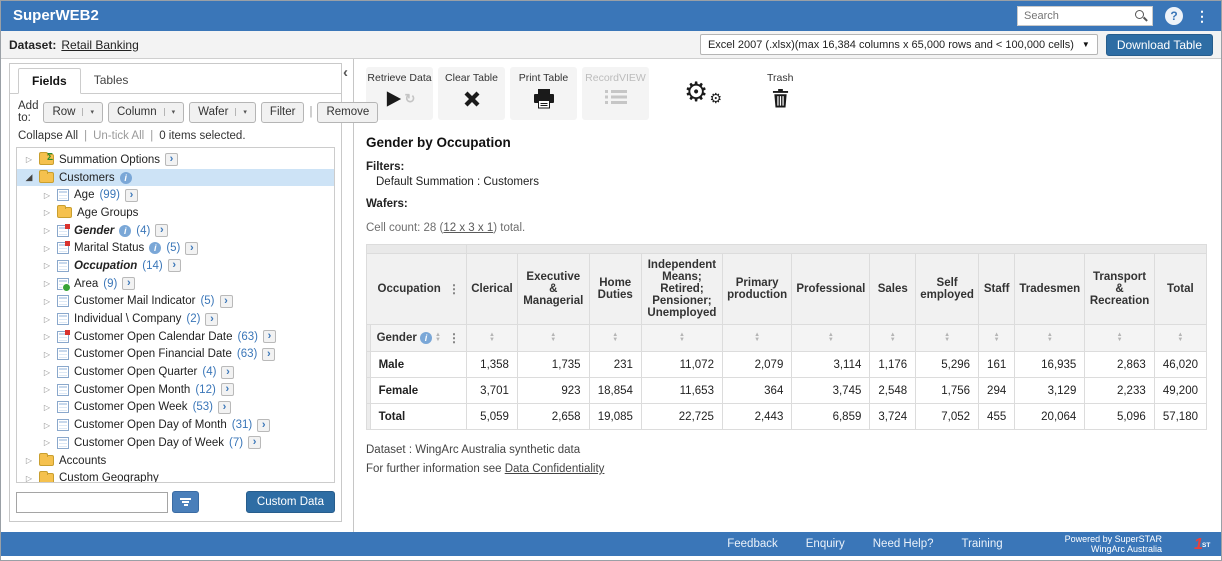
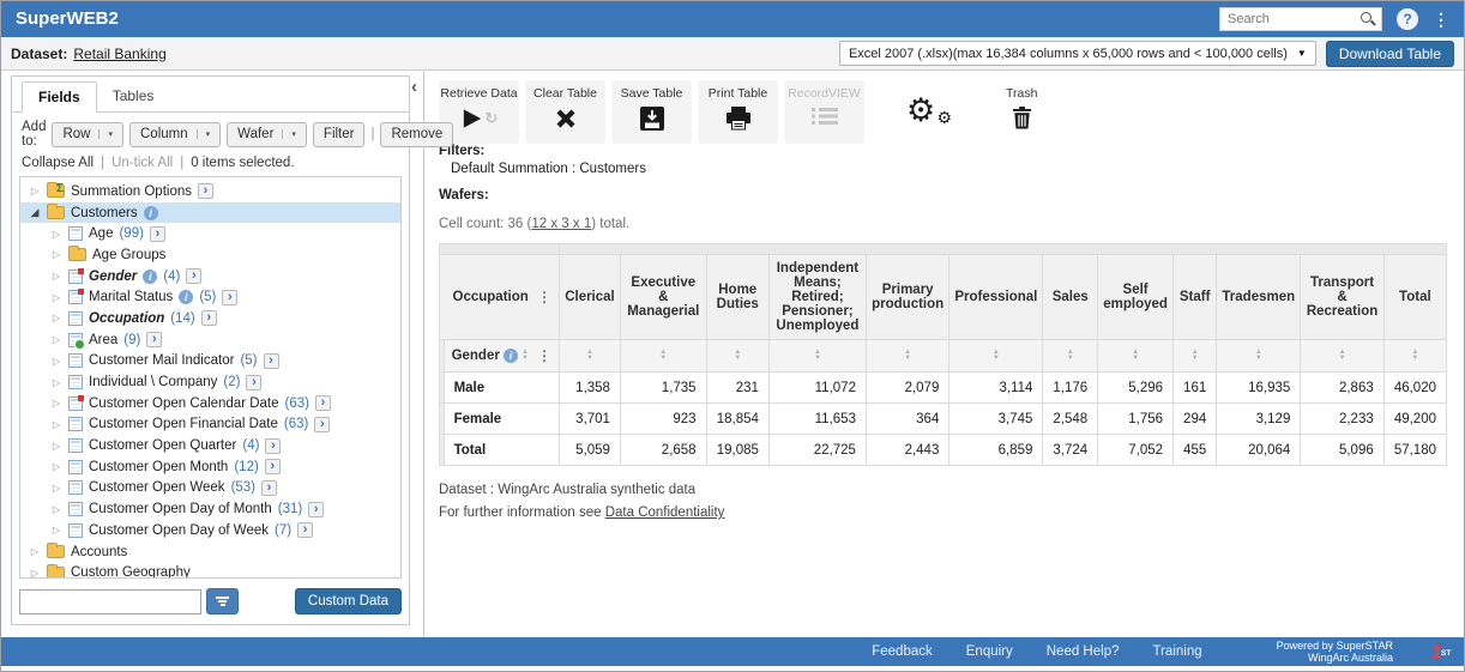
  SuperWEB2
  Search
  ?
  ⋮
  Dataset:
  Retail Banking
  Excel 2007 (.xlsx)(max 16,384 columns x 65,000 rows and < 100,000 cells)
  ▼
  Download Table
  ‹
  Fields
  Tables
  Add to:
  Row
  Column
  Wafer
  Filter
  |
  Remove
  Collapse All
  |
  Un-tick All
  |
  0 items selected.
  ▷
  Σ
  Summation Options
  ›
  ◢
  Customers
  i
  ▷
  Age
  (99)
  ›
  ▷
  Age Groups
  ▷
  Gender
  i
  (4)
  ›
  ▷
  Marital Status
  i
  (5)
  ›
  ▷
  Occupation
  (14)
  ›
  ▷
  Area
  (9)
  ›
  ▷
  Customer Mail Indicator
  (5)
  ›
  ▷
  Individual \ Company
  (2)
  ›
  ▷
  Customer Open Calendar Date
  (63)
  ›
  ▷
  Customer Open Financial Date
  (63)
  ›
  ▷
  Customer Open Quarter
  (4)
  ›
  ▷
  Customer Open Month
  (12)
  ›
  ▷
  Customer Open Week
  (53)
  ›
  ▷
  Customer Open Day of Month
  (31)
  ›
  ▷
  Customer Open Day of Week
  (7)
  ›
  ▷
  Accounts
  ▷
  Custom Geography
  Custom Data
  Retrieve Data
  ↻
  Clear Table
+ Save Table
  Print Table
  RecordVIEW
  ⚙
  ⚙
  Trash
- Gender by Occupation
  Filters:
  Default Summation : Customers
  Wafers:
- Cell count: 28 (12 x 3 x 1) total.
+ Cell count: 36 (12 x 3 x 1) total.
  Occupation ⋮	Clerical	Executive & Managerial	Home Duties	Independent Means; Retired; Pensioner; Unemployed	Primary production	Professional	Sales	Self employed	Staff	Tradesmen	Transport & Recreation	Total
  	Male	1,358	1,735	231	11,072	2,079	3,114	1,176	5,296	161	16,935	2,863	46,020
  	Female	3,701	923	18,854	11,653	364	3,745	2,548	1,756	294	3,129	2,233	49,200
  	Total	5,059	2,658	19,085	22,725	2,443	6,859	3,724	7,052	455	20,064	5,096	57,180
  Dataset : WingArc Australia synthetic data
  For further information see Data Confidentiality
  Feedback
  Enquiry
  Need Help?
  Training
  Powered by SuperSTAR
  WingArc Australia
  1
